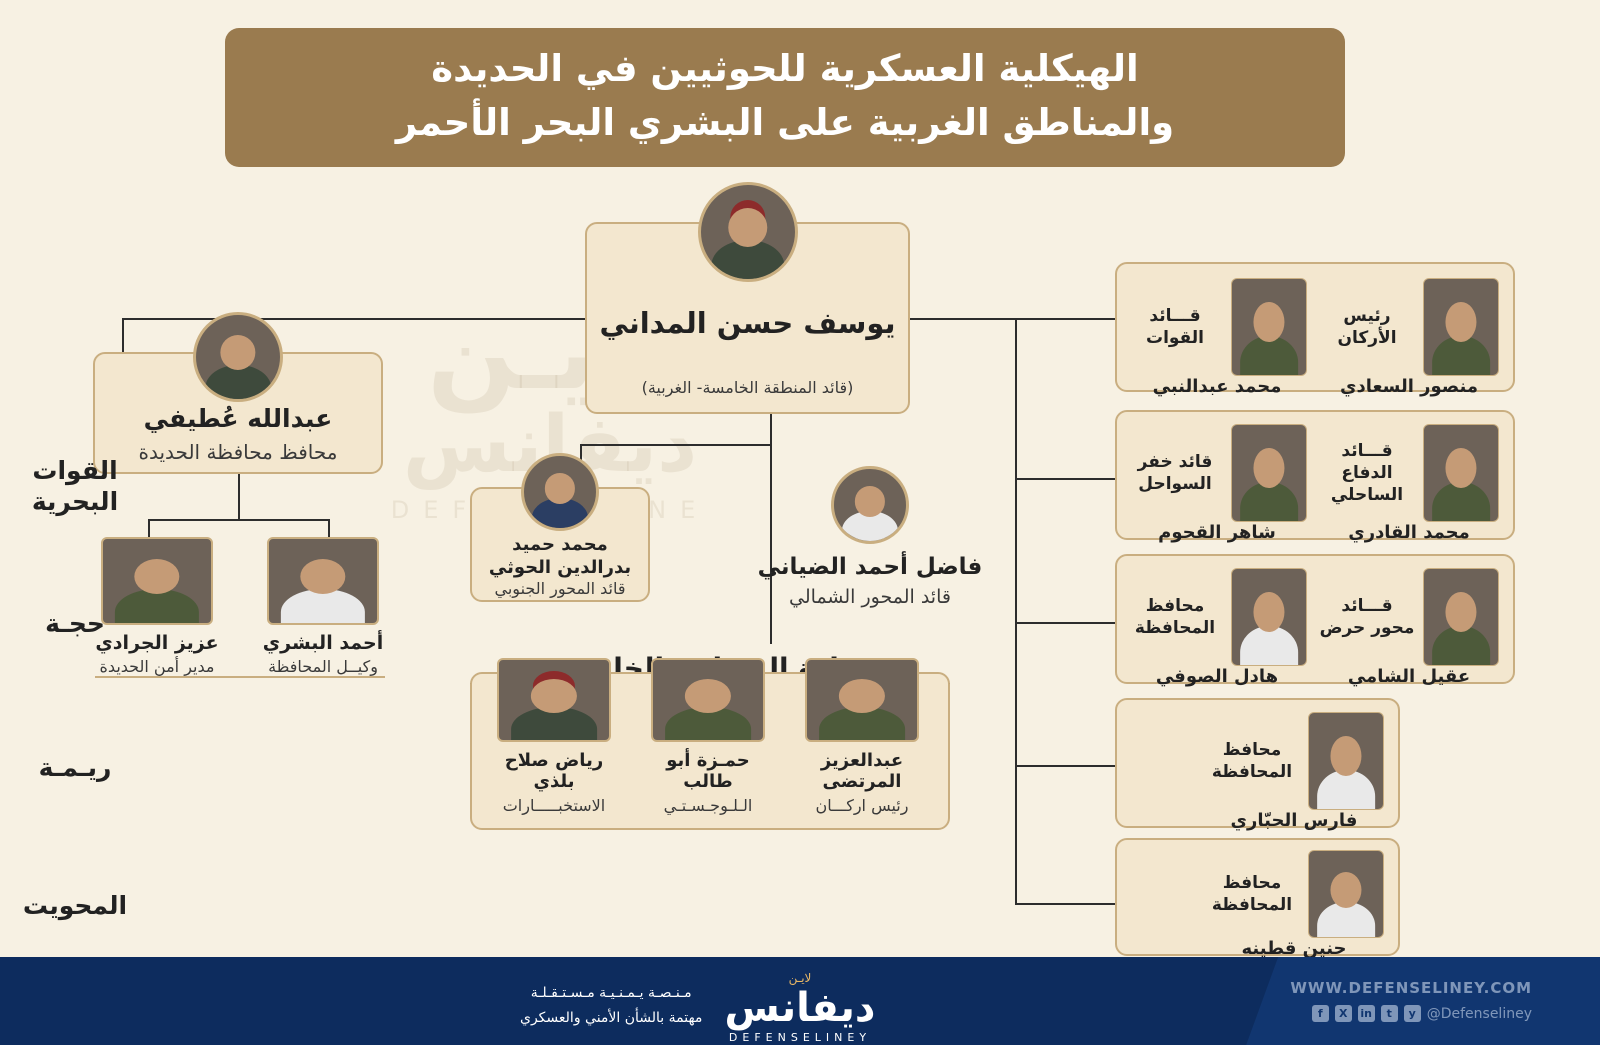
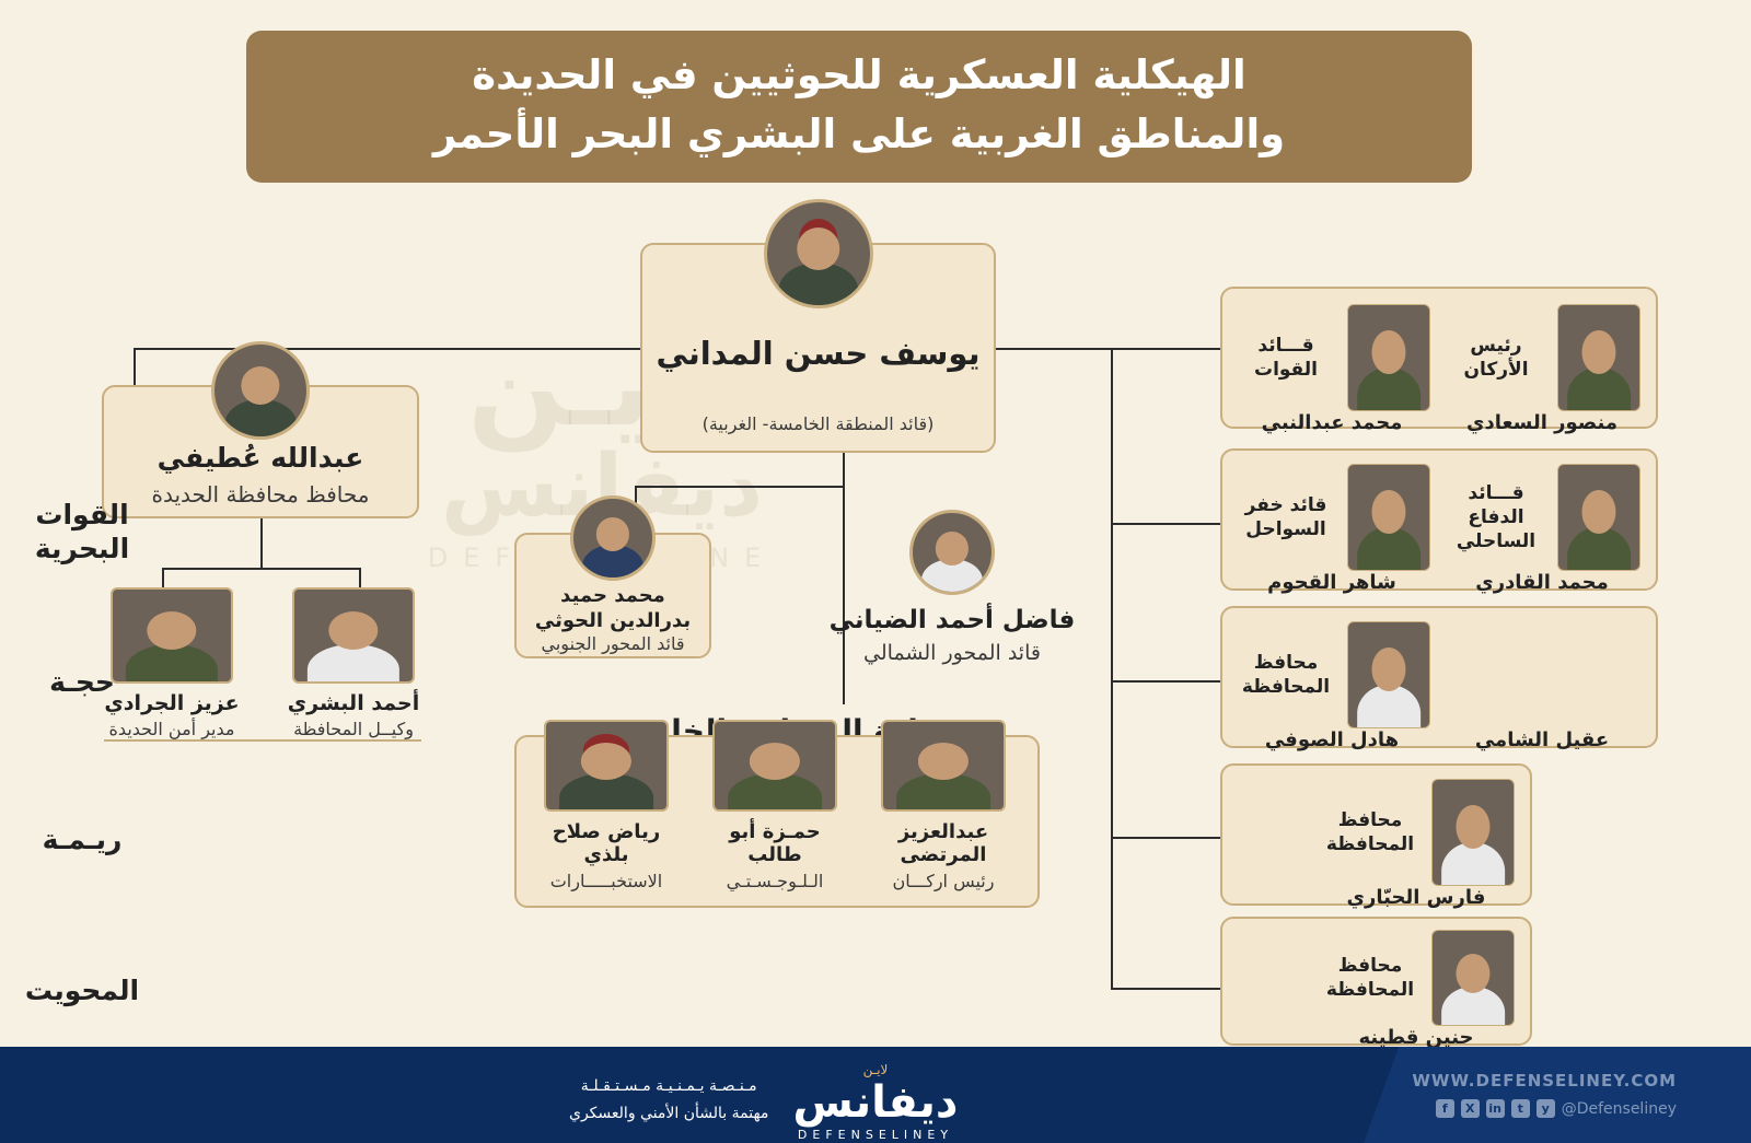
  الهيكلية العسكرية للحوثيين في الحديدة
  والمناطق الغربية على البشري البحر الأحمر
  يوسف حسن المداني
  (قائد المنطقة الخامسة- الغربية)
  عبدالله عُطيفي
  محافظ محافظة الحديدة
  أحمد البشري
  وكيــل المحافظة
  عزيز الجرادي
  مدير أمن الحديدة
  محمد حميد بدرالدين الحوثي
  قائد المحور الجنوبي
  فاضل أحمد الضياني
  قائد المحور الشمالي
  عبدالعزيز المرتضى
  رئيس اركـــان
  حمـزة أبو طالب
  الـلـوجـسـتـي
  رياض صلاح بلذي
  الاستخبـــــارات
  رئيس الأركان
  منصور السعادي
  قـــائد القوات
  محمد عبدالنبي
  القوات البحرية
  قـــائد الدفاع الساحلي
  محمد القادري
  قائد خفر السواحل
  شاهر القحوم
  حجـة
- قـــائد محور حرض
  عقيل الشامي
  محافظ المحافظة
  هادل الصوفي
  ريـمـة
  محافظ المحافظة
  فارس الحبّاري
  المحويت
  محافظ المحافظة
  حنين قطينه
  WWW.DEFENSELINEY.COM
  f
  X
  in
  t
  y
  @Defenseliney
  لايـن
  ديفانس
  DEFENSELINEY
  مـنـصـة يـمـنـيـة مـسـتـقـلـة
  مهتمة بالشأن الأمني والعسكري
